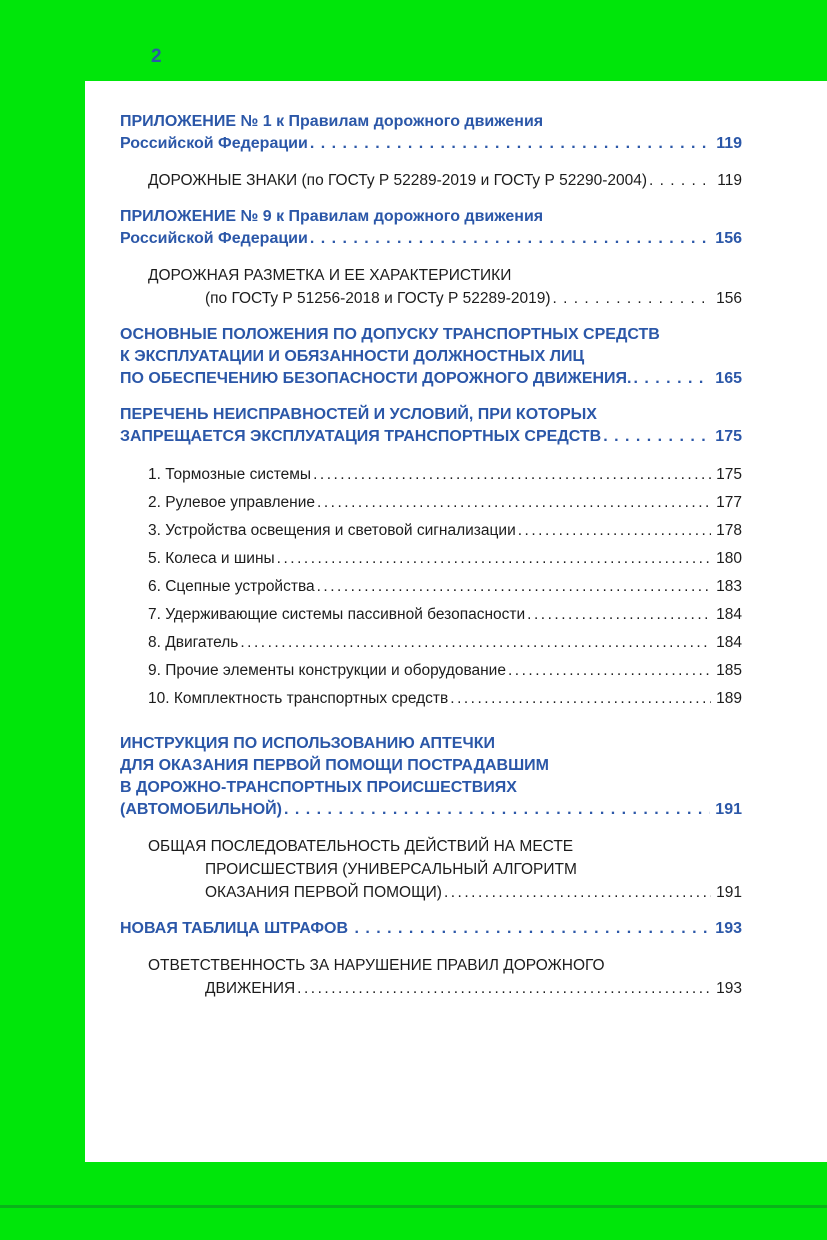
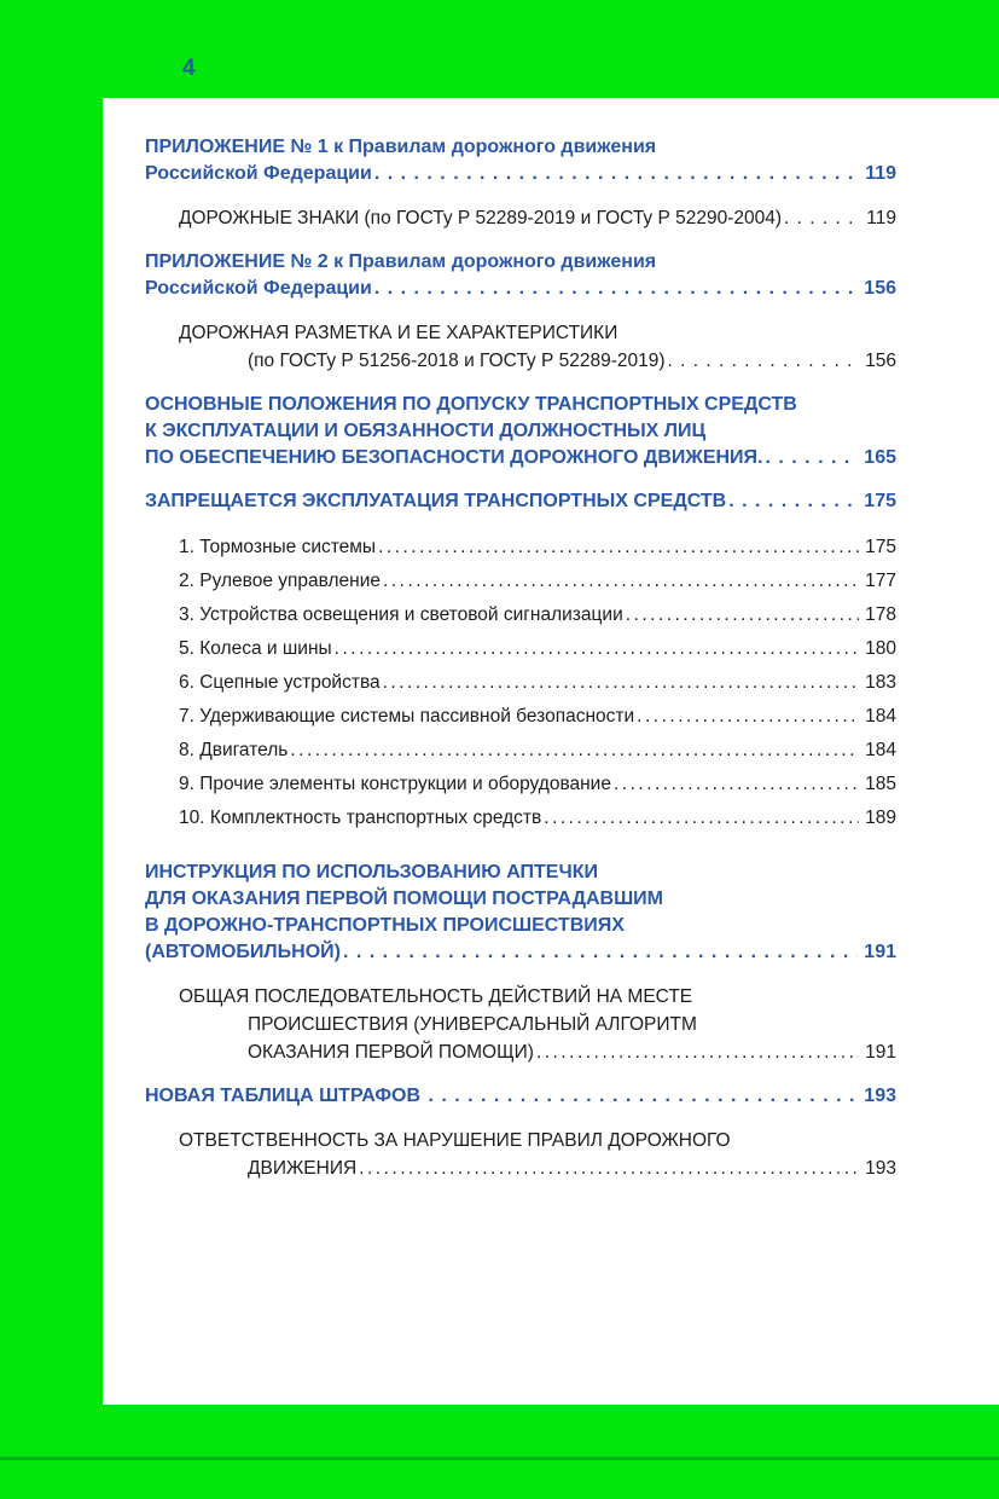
- 2
+ 4
  ПРИЛОЖЕНИЕ № 1 к Правилам дорожного движения
  Российской Федерации
  119
  ДОРОЖНЫЕ ЗНАКИ (по ГОСТу Р 52289-2019 и ГОСТу Р 52290-2004)
  119
- ПРИЛОЖЕНИЕ № 9 к Правилам дорожного движения
+ ПРИЛОЖЕНИЕ № 2 к Правилам дорожного движения
  Российской Федерации
  156
  ДОРОЖНАЯ РАЗМЕТКА И ЕЕ ХАРАКТЕРИСТИКИ
  (по ГОСТу Р 51256-2018 и ГОСТу Р 52289-2019)
  156
  ОСНОВНЫЕ ПОЛОЖЕНИЯ ПО ДОПУСКУ ТРАНСПОРТНЫХ СРЕДСТВ
  К ЭКСПЛУАТАЦИИ И ОБЯЗАННОСТИ ДОЛЖНОСТНЫХ ЛИЦ
  ПО ОБЕСПЕЧЕНИЮ БЕЗОПАСНОСТИ ДОРОЖНОГО ДВИЖЕНИЯ.
  165
- ПЕРЕЧЕНЬ НЕИСПРАВНОСТЕЙ И УСЛОВИЙ, ПРИ КОТОРЫХ
  ЗАПРЕЩАЕТСЯ ЭКСПЛУАТАЦИЯ ТРАНСПОРТНЫХ СРЕДСТВ
  175
  1. Тормозные системы
  175
  2. Рулевое управление
  177
  3. Устройства освещения и световой сигнализации
  178
  5. Колеса и шины
  180
  6. Сцепные устройства
  183
  7. Удерживающие системы пассивной безопасности
  184
  8. Двигатель
  184
  9. Прочие элементы конструкции и оборудование
  185
  10. Комплектность транспортных средств
  189
  ИНСТРУКЦИЯ ПО ИСПОЛЬЗОВАНИЮ АПТЕЧКИ
  ДЛЯ ОКАЗАНИЯ ПЕРВОЙ ПОМОЩИ ПОСТРАДАВШИМ
  В ДОРОЖНО-ТРАНСПОРТНЫХ ПРОИСШЕСТВИЯХ
  (АВТОМОБИЛЬНОЙ)
  191
  ОБЩАЯ ПОСЛЕДОВАТЕЛЬНОСТЬ ДЕЙСТВИЙ НА МЕСТЕ
  ПРОИСШЕСТВИЯ (УНИВЕРСАЛЬНЫЙ АЛГОРИТМ
  ОКАЗАНИЯ ПЕРВОЙ ПОМОЩИ)
  191
  НОВАЯ ТАБЛИЦА ШТРАФОВ
  193
  ОТВЕТСТВЕННОСТЬ ЗА НАРУШЕНИЕ ПРАВИЛ ДОРОЖНОГО
  ДВИЖЕНИЯ
  193
